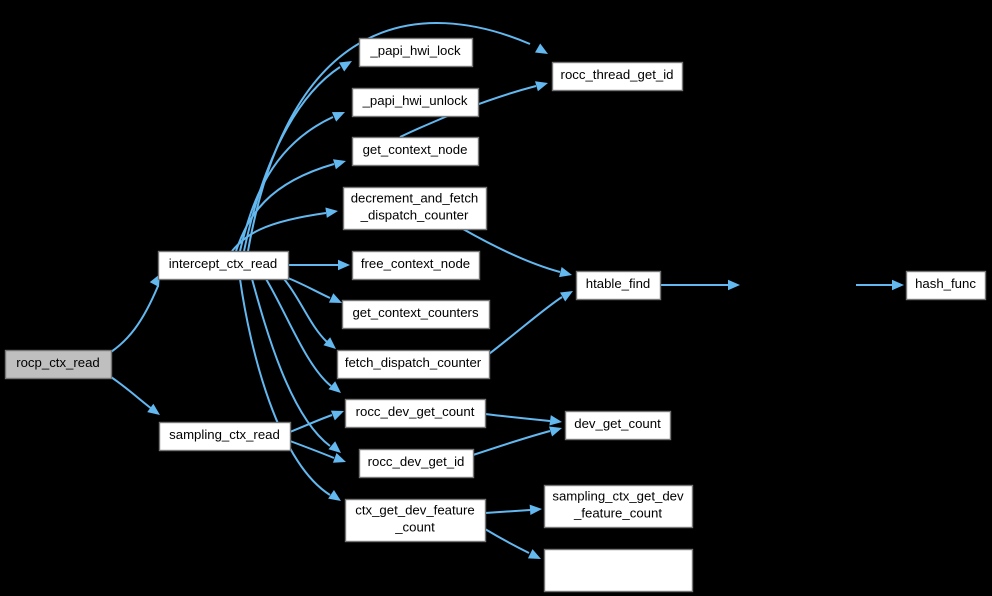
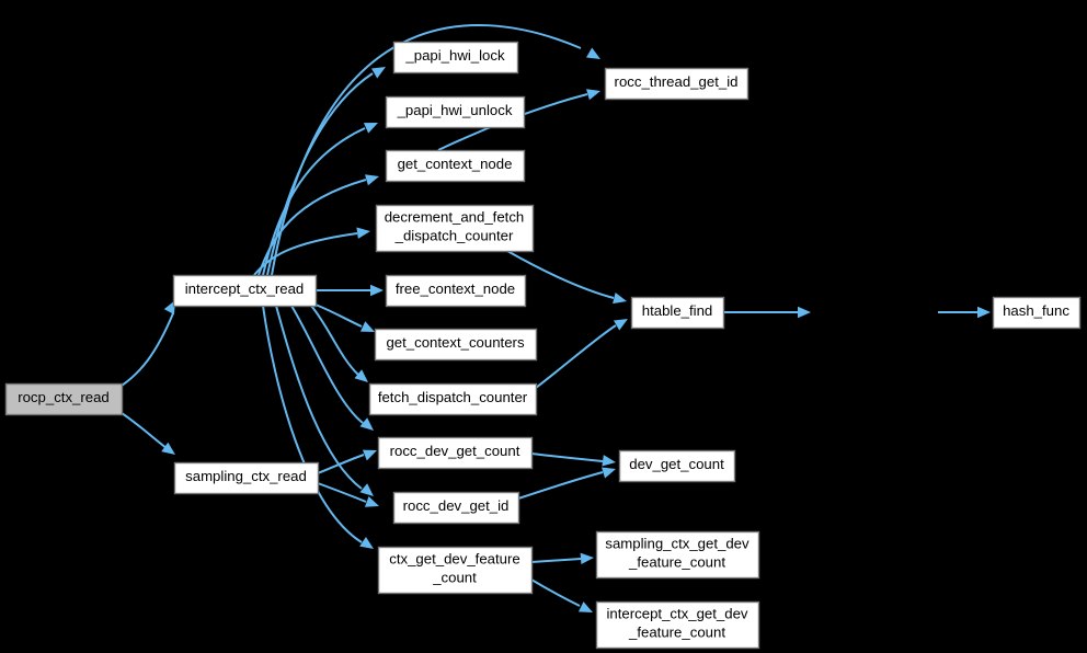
  rocp_ctx_read
  intercept_ctx_read
  sampling_ctx_read
  _papi_hwi_lock
  _papi_hwi_unlock
  get_context_node
  decrement_and_fetch _dispatch_counter
  free_context_node
  get_context_counters
  fetch_dispatch_counter
  rocc_dev_get_count
  rocc_dev_get_id
  ctx_get_dev_feature _count
  rocc_thread_get_id
  htable_find
  dev_get_count
  sampling_ctx_get_dev _feature_count
+ intercept_ctx_get_dev _feature_count
  hash_func
